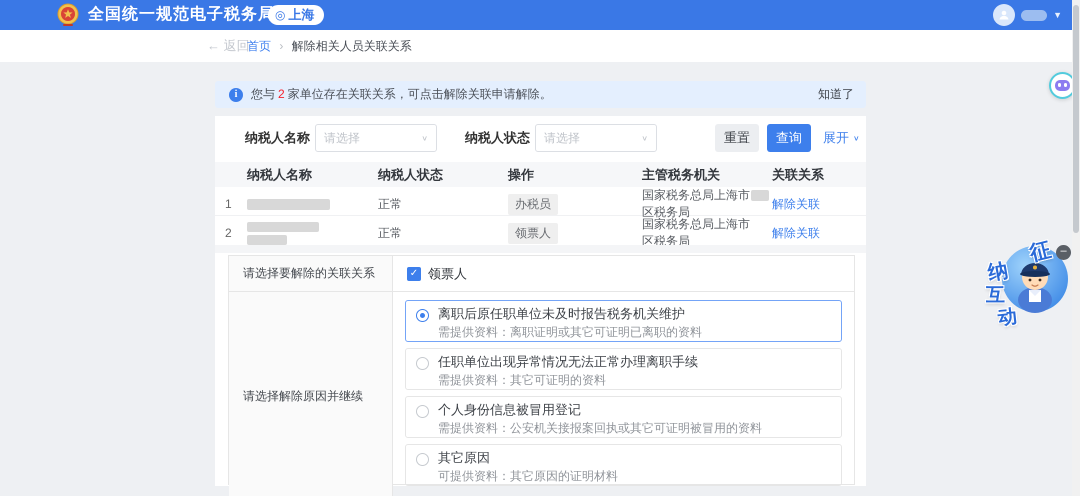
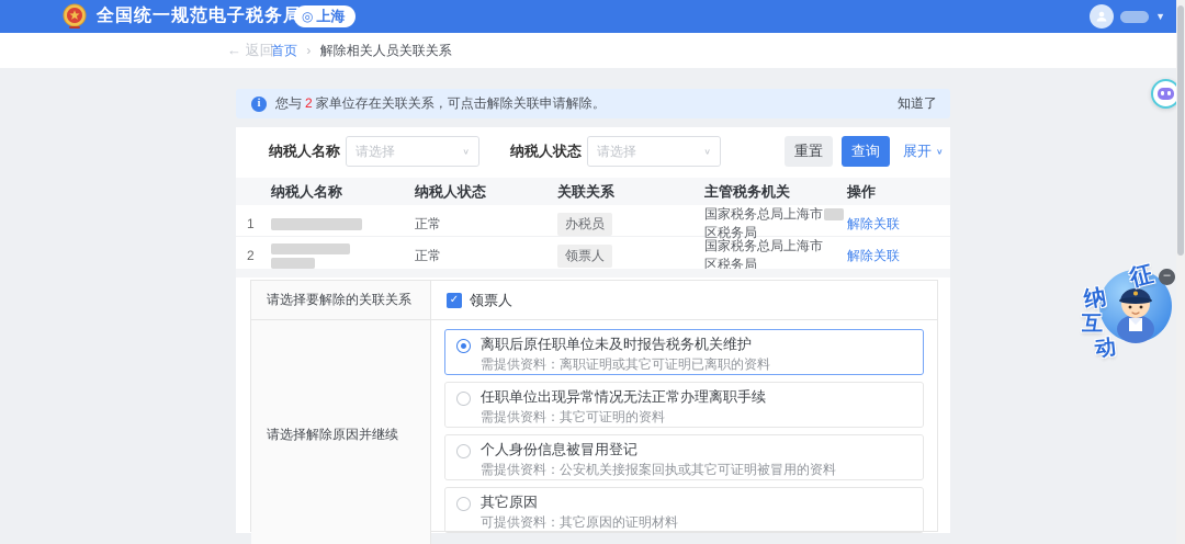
  全国统一规范电子税务局
  ◎
  上海
  ▼
  ← 返回
  首页 › 解除相关人员关联关系
  i
  您与 2 家单位存在关联关系，可点击解除关联申请解除。
  知道了
  纳税人名称
  请选择
  ∨
  纳税人状态
  请选择
  ∨
  重置
  查询
  展开
  ∨
  纳税人名称
  纳税人状态
- 操作
+ 关联关系
  主管税务机关
- 关联关系
+ 操作
  1
  正常
  办税员
  国家税务总局上海市区税务局
  解除关联
  2
  正常
  领票人
  国家税务总局上海市区税务局
  解除关联
  请选择要解除的关联关系
  ✓
  领票人
  请选择解除原因并继续
  离职后原任职单位未及时报告税务机关维护
  需提供资料：离职证明或其它可证明已离职的资料
  任职单位出现异常情况无法正常办理离职手续
  需提供资料：其它可证明的资料
  个人身份信息被冒用登记
  需提供资料：公安机关接报案回执或其它可证明被冒用的资料
  其它原因
  可提供资料：其它原因的证明材料
  互
  –
